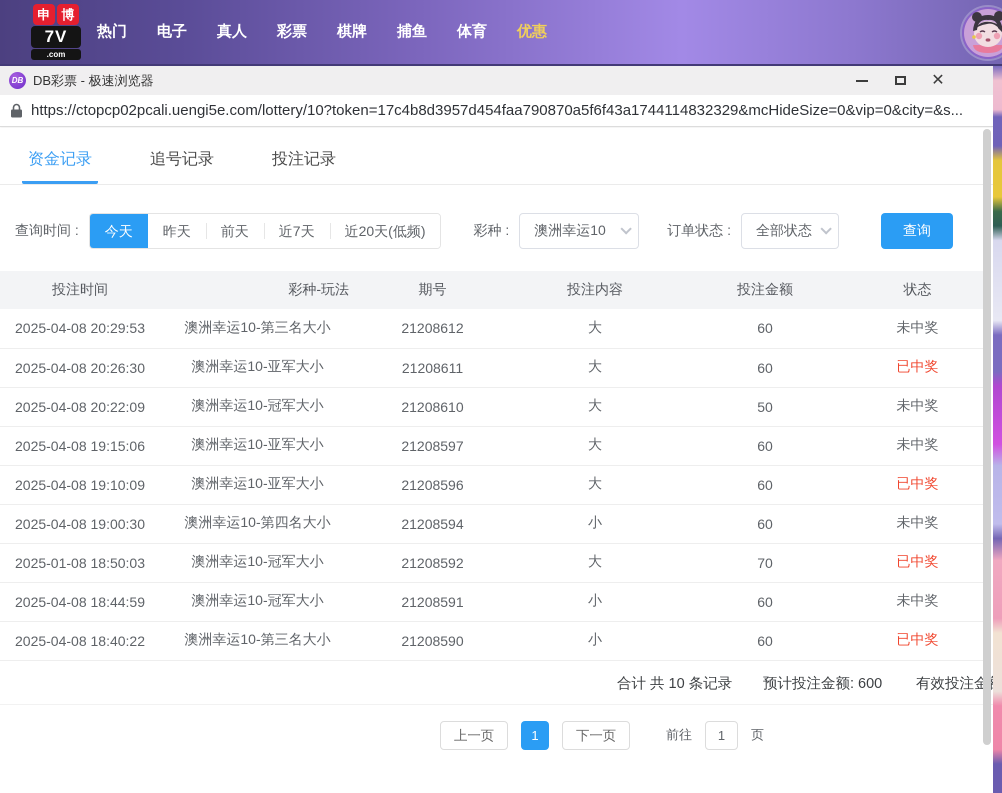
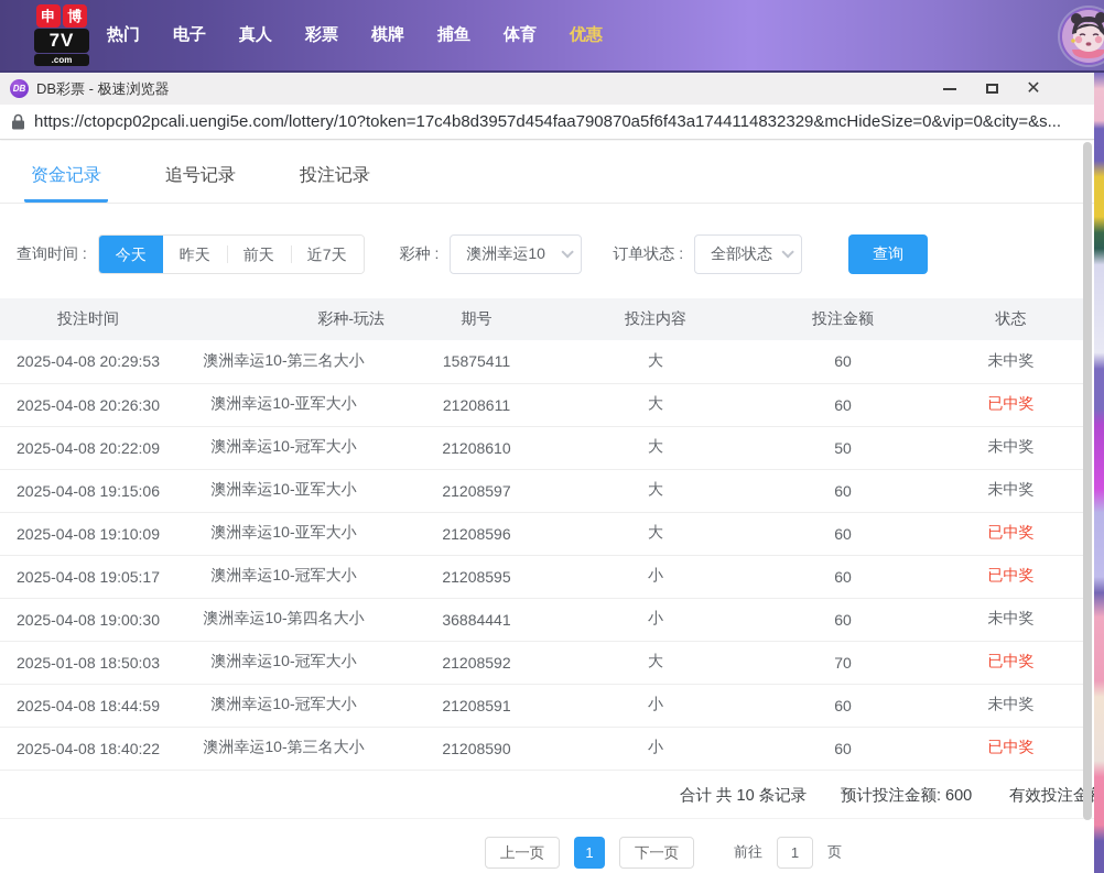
  申
  博
  7V
  .com
  热门
  电子
  真人
  彩票
  棋牌
  捕鱼
  体育
  优惠
  DB
  DB彩票 - 极速浏览器
  ✕
  https://ctopcp02pcali.uengi5e.com/lottery/10?token=17c4b8d3957d454faa790870a5f6f43a1744114832329&mcHideSize=0&vip=0&city=&s...
  资金记录
  追号记录
  投注记录
  查询时间 :
  今天
  昨天
  前天
  近7天
- 近20天(低频)
  彩种 :
  澳洲幸运10
  订单状态 :
  全部状态
  查询
  投注时间	彩种-玩法	期号	投注内容	投注金额	状态
- 2025-04-08 20:29:53	澳洲幸运10-第三名大小	21208612	大	60	未中奖
+ 2025-04-08 20:29:53	澳洲幸运10-第三名大小	15875411	大	60	未中奖
  2025-04-08 20:26:30	澳洲幸运10-亚军大小	21208611	大	60	已中奖
  2025-04-08 20:22:09	澳洲幸运10-冠军大小	21208610	大	50	未中奖
  2025-04-08 19:15:06	澳洲幸运10-亚军大小	21208597	大	60	未中奖
  2025-04-08 19:10:09	澳洲幸运10-亚军大小	21208596	大	60	已中奖
+ 2025-04-08 19:05:17	澳洲幸运10-冠军大小	21208595	小	60	已中奖
- 2025-04-08 19:00:30	澳洲幸运10-第四名大小	21208594	小	60	未中奖
+ 2025-04-08 19:00:30	澳洲幸运10-第四名大小	36884441	小	60	未中奖
  2025-01-08 18:50:03	澳洲幸运10-冠军大小	21208592	大	70	已中奖
  2025-04-08 18:44:59	澳洲幸运10-冠军大小	21208591	小	60	未中奖
  2025-04-08 18:40:22	澳洲幸运10-第三名大小	21208590	小	60	已中奖
  合计 共 10 条记录
  预计投注金额: 600
  有效投注金
  上一页
  1
  下一页
  前往
  1
  页
